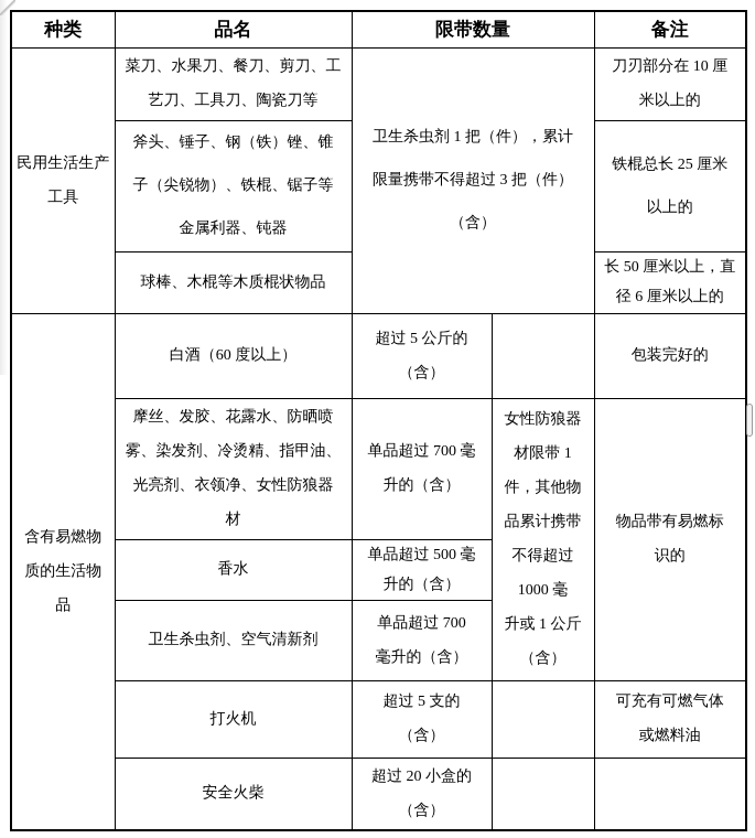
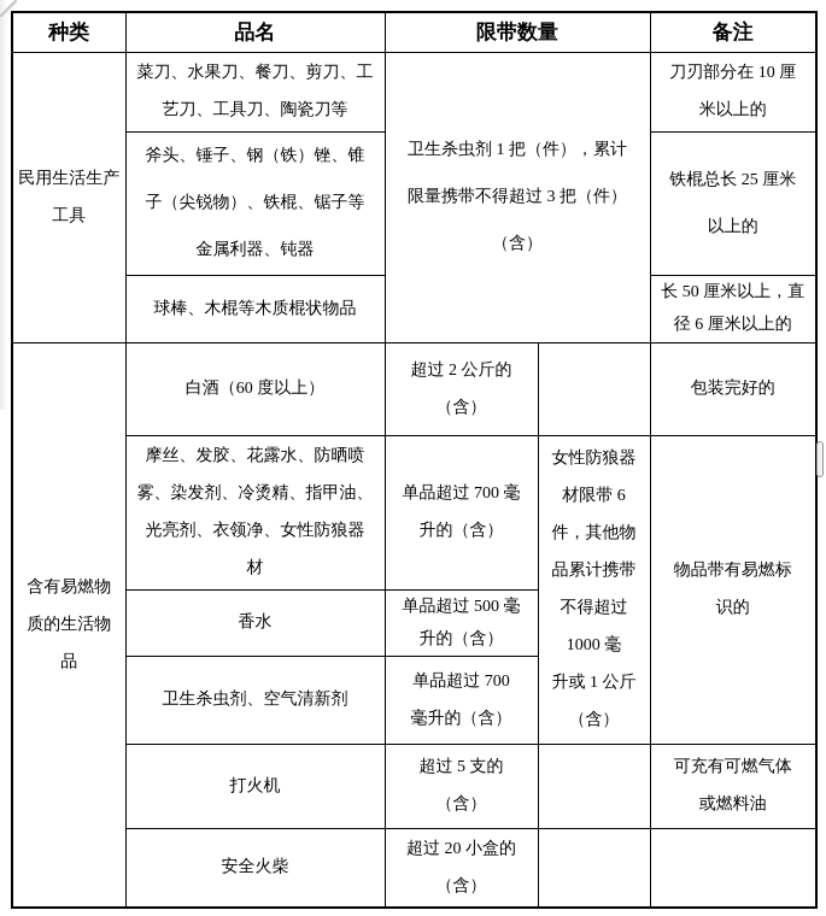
  种类	品名	限带数量	备注
  民用生活生产 工具	菜刀、水果刀、餐刀、剪刀、工 艺刀、工具刀、陶瓷刀等	卫生杀虫剂 1 把（件），累计 限量携带不得超过 3 把（件） （含）	刀刃部分在 10 厘 米以上的
  斧头、锤子、钢（铁）锉、锥 子（尖锐物）、铁棍、锯子等 金属利器、钝器	铁棍总长 25 厘米 以上的
  球棒、木棍等木质棍状物品	长 50 厘米以上，直 径 6 厘米以上的
- 含有易燃物 质的生活物 品	白酒（60 度以上）	超过 5 公斤的 （含）		包装完好的
+ 含有易燃物 质的生活物 品	白酒（60 度以上）	超过 2 公斤的 （含）		包装完好的
- 摩丝、发胶、花露水、防晒喷 雾、染发剂、冷烫精、指甲油、 光亮剂、衣领净、女性防狼器 材	单品超过 700 毫 升的（含）	女性防狼器 材限带 1 件，其他物 品累计携带 不得超过 1000 毫 升或 1 公斤 （含）	物品带有易燃标 识的
+ 摩丝、发胶、花露水、防晒喷 雾、染发剂、冷烫精、指甲油、 光亮剂、衣领净、女性防狼器 材	单品超过 700 毫 升的（含）	女性防狼器 材限带 6 件，其他物 品累计携带 不得超过 1000 毫 升或 1 公斤 （含）	物品带有易燃标 识的
  香水	单品超过 500 毫 升的（含）
  卫生杀虫剂、空气清新剂	单品超过 700 毫升的（含）
  打火机	超过 5 支的 （含）		可充有可燃气体 或燃料油
  安全火柴	超过 20 小盒的 （含）
